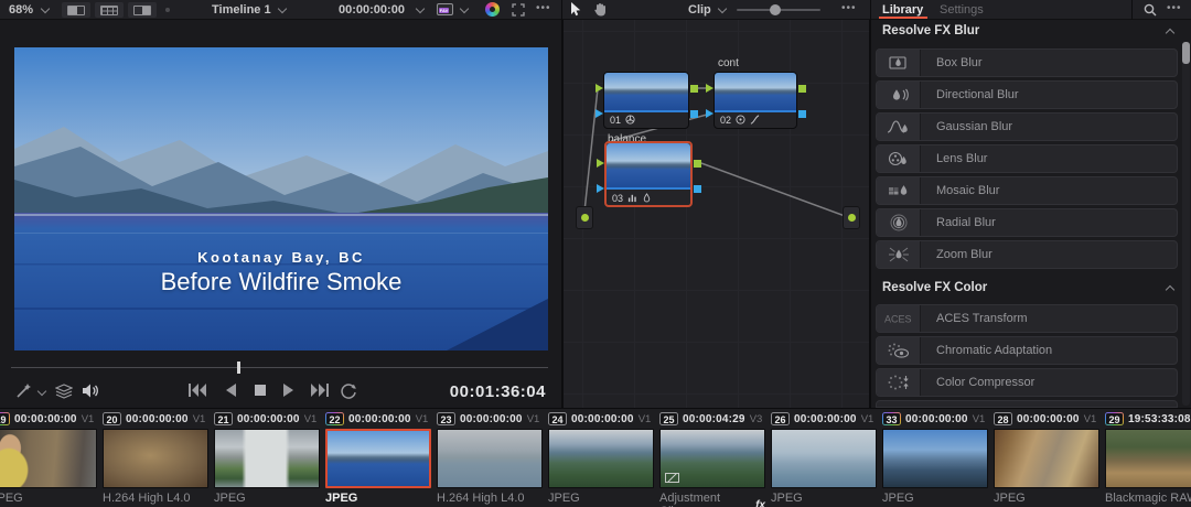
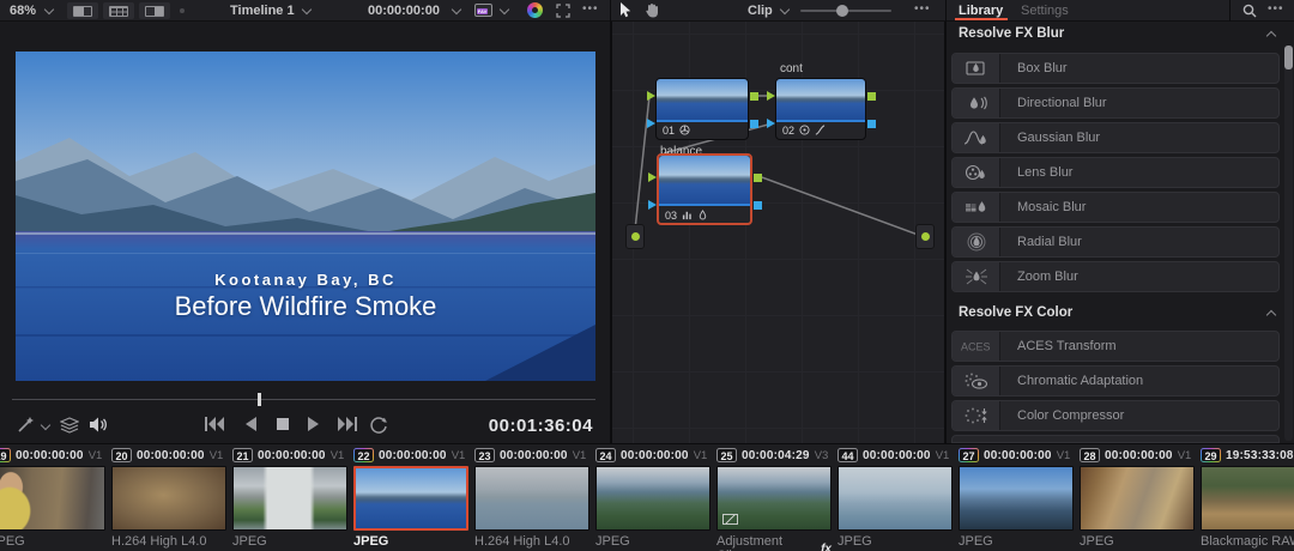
  68%
  Timeline 1
  00:00:00:00
  •••
  Clip
  •••
  Library
  Settings
  •••
  Kootanay Bay, BC
  Before Wildfire Smoke
  00:01:36:04
  balance
  cont
  01
  02
  03
  Resolve FX Blur
  Box Blur
  Directional Blur
  Gaussian Blur
  Lens Blur
  Mosaic Blur
  Radial Blur
  Zoom Blur
  Resolve FX Color
  ACES
  ACES Transform
  Chromatic Adaptation
  Color Compressor
  00:00:00:00
  V1
  PEG
  20
  00:00:00:00
  V1
  H.264 High L4.0
  21
  00:00:00:00
  V1
  JPEG
  22
  00:00:00:00
  V1
  JPEG
  23
  00:00:00:00
  V1
  H.264 High L4.0
  24
  00:00:00:00
  V1
  JPEG
  25
  00:00:04:29
  V3
  Adjustment
  fx
- 26
+ 44
  00:00:00:00
  V1
  JPEG
- 33
+ 27
  00:00:00:00
  V1
  JPEG
  28
  00:00:00:00
  V1
  JPEG
  29
  19:53:33:08
  Blackmagic RA
